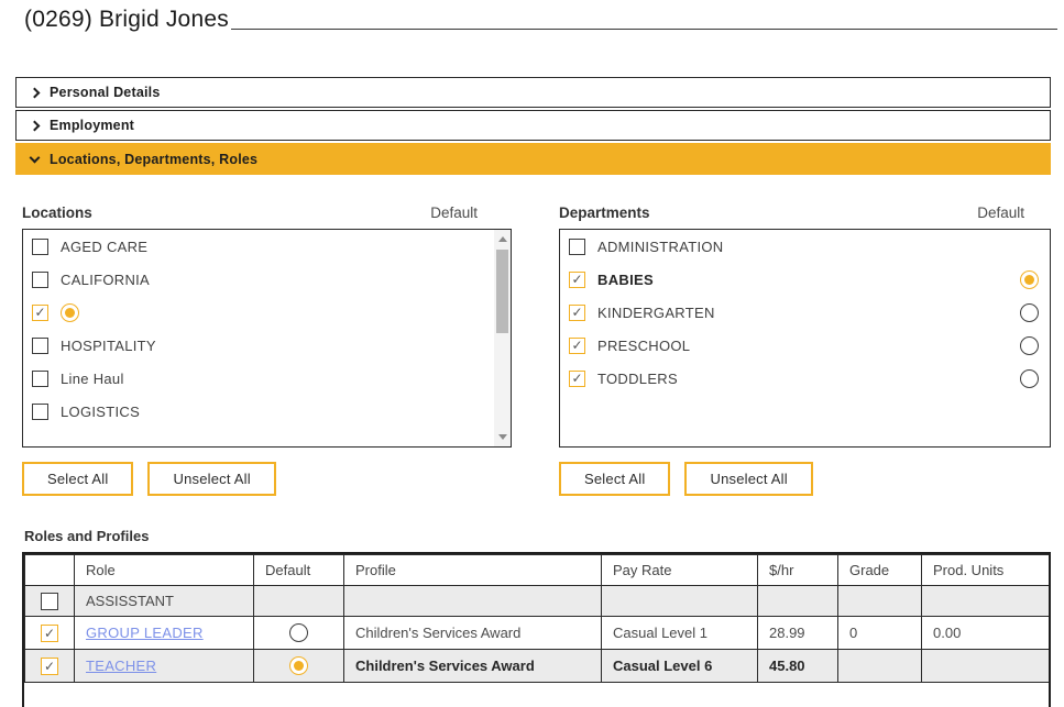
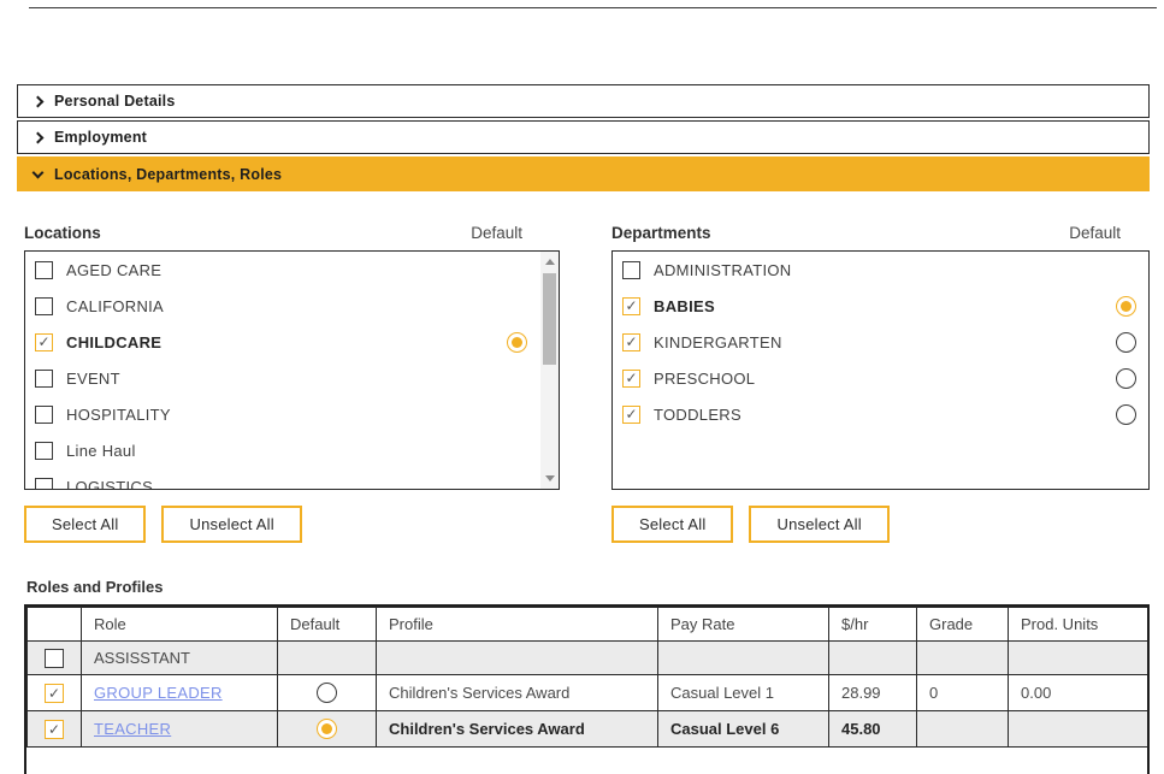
- (0269) Brigid Jones
  Personal Details
  Employment
  Locations, Departments, Roles
  Locations
  Default
  AGED CARE
  CALIFORNIA
+ CHILDCARE
+ EVENT
  HOSPITALITY
  Line Haul
  LOGISTICS
  Select All
  Unselect All
  Departments
  Default
  ADMINISTRATION
  BABIES
  KINDERGARTEN
  PRESCHOOL
  TODDLERS
  Select All
  Unselect All
  Roles and Profiles
  	Role	Default	Profile	Pay Rate	$/hr	Grade	Prod. Units
  	ASSISSTANT
  	GROUP LEADER		Children's Services Award	Casual Level 1	28.99	0	0.00
  	TEACHER		Children's Services Award	Casual Level 6	45.80
